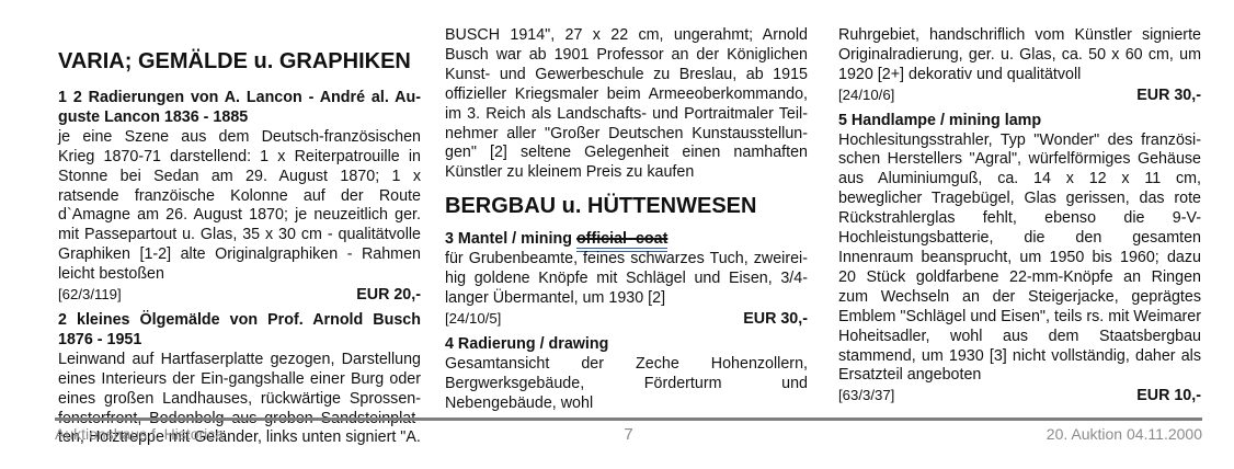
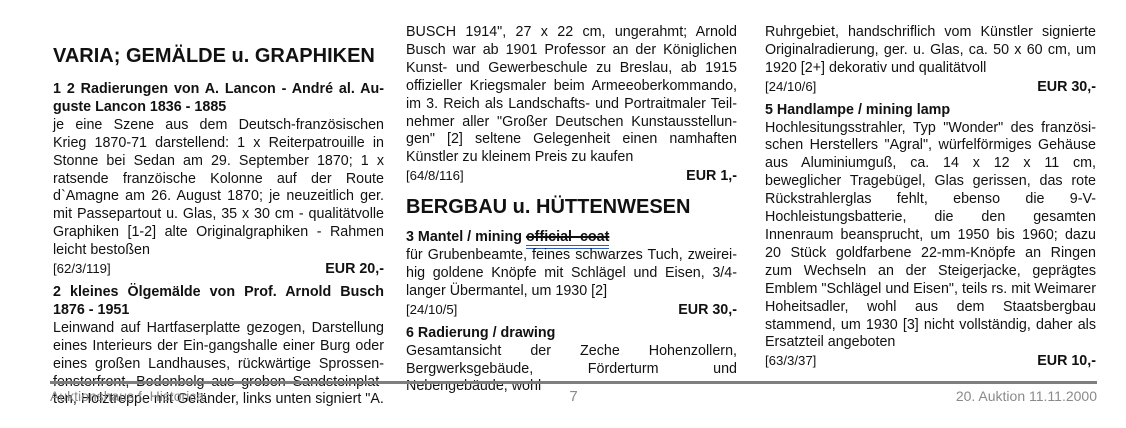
  VARIA; GEMÄLDE u. GRAPHIKEN
  1 2 Radierungen von A. Lancon - André al. Au­guste Lancon 1836 - 1885
- je eine Szene aus dem Deutsch-französischen Krieg 1870-71 darstellend: 1 x Reiterpatrouille in Stonne bei Sedan am 29. August 1870; 1 x ratsende fran­zöische Kolonne auf der Route d`Amagne am 26. August 1870; je neuzeitlich ger. mit Passepartout u. Glas, 35 x 30 cm - qualitätvolle Graphiken [1-2] alte Originalgraphiken - Rahmen leicht bestoßen
+ je eine Szene aus dem Deutsch-französischen Krieg 1870-71 darstellend: 1 x Reiterpatrouille in Stonne bei Sedan am 29. September 1870; 1 x ratsende fran­zöische Kolonne auf der Route d`Amagne am 26. August 1870; je neuzeitlich ger. mit Passepartout u. Glas, 35 x 30 cm - qualitätvolle Graphiken [1-2] alte Originalgraphiken - Rahmen leicht bestoßen
  [62/3/119]
  EUR 20,-
  2 kleines Ölgemälde von Prof. Arnold Busch 1876 - 1951
  Leinwand auf Hartfaserplatte gezogen, Darstellung eines Interieurs der Ein-gangshalle einer Burg oder eines großen Landhauses, rückwärtige Sprossen­fensterfront, Bodenbelg aus groben Sandsteinplat­ten, Holztreppe mit Geländer, links unten signiert "A.
  BUSCH 1914", 27 x 22 cm, ungerahmt; Arnold Busch war ab 1901 Professor an der Königlichen Kunst- und Gewerbeschule zu Breslau, ab 1915 offi­zieller Kriegsmaler beim Armeeoberkommando, im 3. Reich als Landschafts- und Portraitmaler Teil­nehmer aller "Großer Deutschen Kunstausstellun­gen" [2] seltene Gelegenheit einen namhaften Künst­ler zu kleinem Preis zu kaufen
+ [64/8/116]
+ EUR 1,-
  BERGBAU u. HÜTTENWESEN
  3 Mantel / mining official coat
  für Grubenbeamte, feines schwarzes Tuch, zweirei­hig goldene Knöpfe mit Schlägel und Eisen, 3/4-langer Übermantel, um 1930 [2]
  [24/10/5]
  EUR 30,-
- 4 Radierung / drawing
+ 6 Radierung / drawing
  Gesamtansicht der Zeche Hohenzollern, Bergwerks­gebäude, Förderturm und Nebengebäude, wohl
  Ruhrgebiet, handschriflich vom Künstler signierte Originalradierung, ger. u. Glas, ca. 50 x 60 cm, um 1920 [2+] dekorativ und qualitätvoll
  [24/10/6]
  EUR 30,-
  5 Handlampe / mining lamp
  Hochlesitungsstrahler, Typ "Wonder" des französi­schen Herstellers "Agral", würfelförmiges Gehäuse aus Aluminiumguß, ca. 14 x 12 x 11 cm, beweglicher Tragebügel, Glas gerissen, das rote Rückstrahler­glas fehlt, ebenso die 9-V-Hochleistungsbatterie, die den gesamten Innenraum beansprucht, um 1950 bis 1960; dazu 20 Stück goldfarbene 22-mm-Knöpfe an Ringen zum Wechseln an der Steigerjacke, gepräg­tes Emblem "Schlägel und Eisen", teils rs. mit Weimarer Hoheitsadler, wohl aus dem Staatsbergbau stammend, um 1930 [3] nicht vollständig, daher als Ersatzteil angeboten
  [63/3/37]
  EUR 10,-
  Auktionshaus f. Historica
  7
- 20. Auktion 04.11.2000
+ 20. Auktion 11.11.2000
